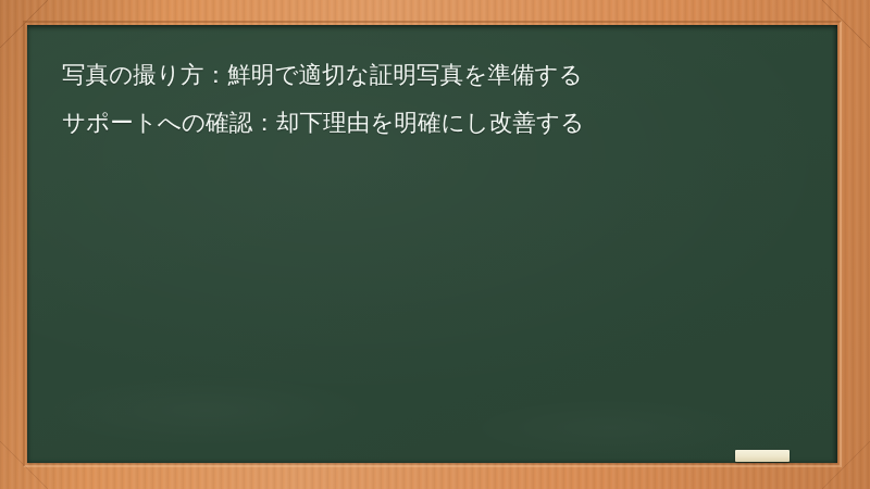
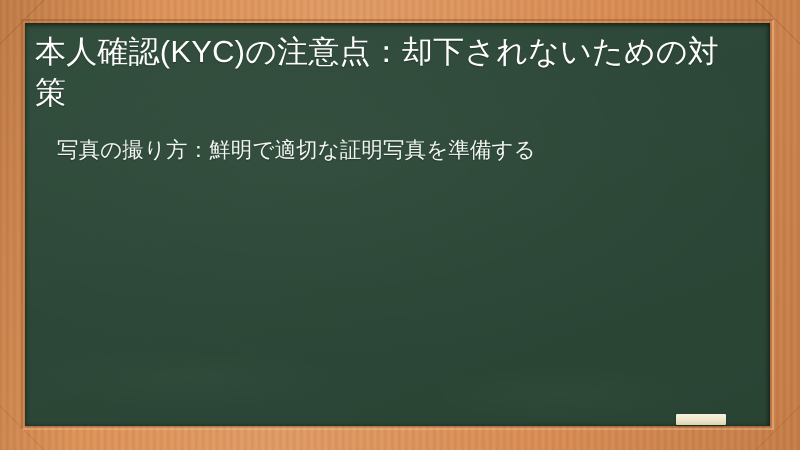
+ 本人確認(KYC)の注意点：却下されないための対策
  写真の撮り方：鮮明で適切な証明写真を準備する
- サポートへの確認：却下理由を明確にし改善する
